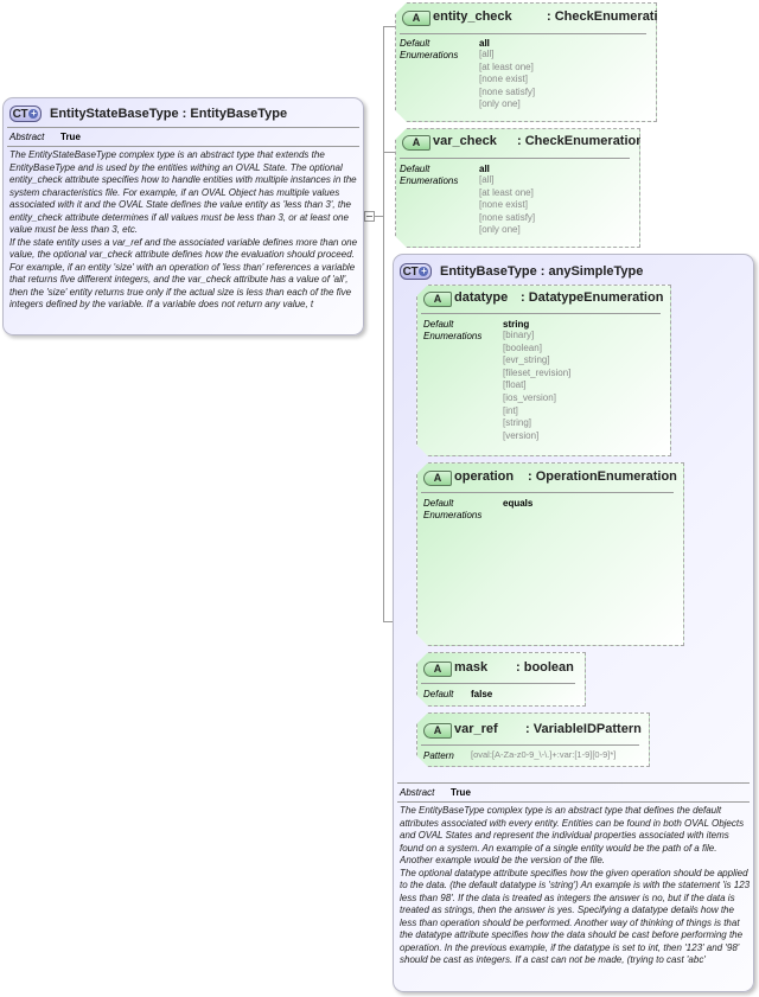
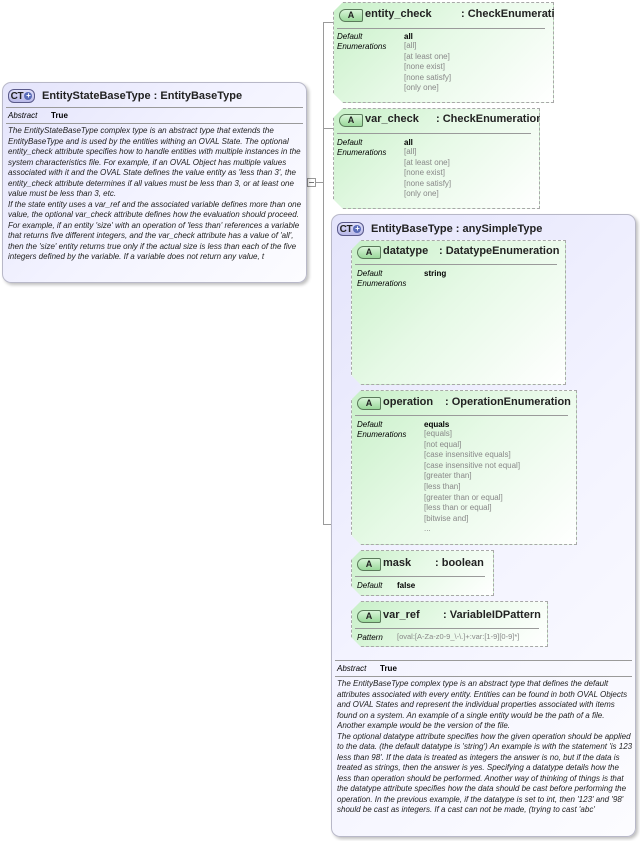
  CT
  +
  EntityStateBaseType : EntityBaseType
  Abstract
  True
  The EntityStateBaseType complex type is an abstract type that extends the EntityBaseType and is used by the entities withing an OVAL State. The optional entity_check attribute specifies how to handle entities with multiple instances in the system characteristics file. For example, if an OVAL Object has multiple values associated with it and the OVAL State defines the value entity as 'less than 3', the entity_check attribute determines if all values must be less than 3, or at least one value must be less than 3, etc.
  If the state entity uses a var_ref and the associated variable defines more than one value, the optional var_check attribute defines how the evaluation should proceed. For example, if an entity 'size' with an operation of 'less than' references a variable that returns five different integers, and the var_check attribute has a value of 'all', then the 'size' entity returns true only if the actual size is less than each of the five integers defined by the variable. If a variable does not return any value, t
  A
  entity_check
  : CheckEnumerati
  Default
  all
  Enumerations
  [all]
  [at least one]
  [none exist]
  [none satisfy]
  [only one]
  A
  var_check
  : CheckEnumeration
  Default
  all
  Enumerations
  [all]
  [at least one]
  [none exist]
  [none satisfy]
  [only one]
  CT
  +
  EntityBaseType : anySimpleType
  Abstract
  True
  The EntityBaseType complex type is an abstract type that defines the default attributes associated with every entity. Entities can be found in both OVAL Objects and OVAL States and represent the individual properties associated with items found on a system. An example of a single entity would be the path of a file. Another example would be the version of the file.
  The optional datatype attribute specifies how the given operation should be applied to the data. (the default datatype is 'string') An example is with the statement 'is 123 less than 98'. If the data is treated as integers the answer is no, but if the data is treated as strings, then the answer is yes. Specifying a datatype details how the less than operation should be performed. Another way of thinking of things is that the datatype attribute specifies how the data should be cast before performing the operation. In the previous example, if the datatype is set to int, then '123' and '98' should be cast as integers. If a cast can not be made, (trying to cast 'abc'
  A
  datatype
  : DatatypeEnumeration
  Default
  string
  Enumerations
- [binary]
- [boolean]
- [evr_string]
- [fileset_revision]
- [float]
- [ios_version]
- [int]
- [string]
- [version]
  A
  operation
  : OperationEnumeration
  Default
  equals
  Enumerations
+ [equals]
+ [not equal]
+ [case insensitive equals]
+ [case insensitive not equal]
+ [greater than]
+ [less than]
+ [greater than or equal]
+ [less than or equal]
+ [bitwise and]
+ ...
  A
  mask
  : boolean
  Default
  false
  A
  var_ref
  : VariableIDPattern
  Pattern
  [oval:[A-Za-z0-9_\-\.]+:var:[1-9][0-9]*]
